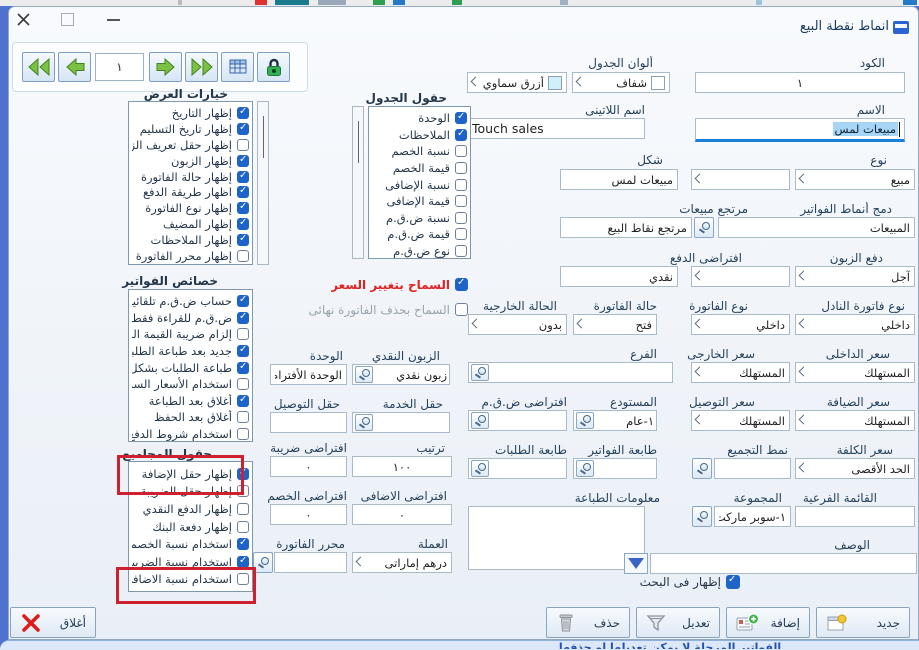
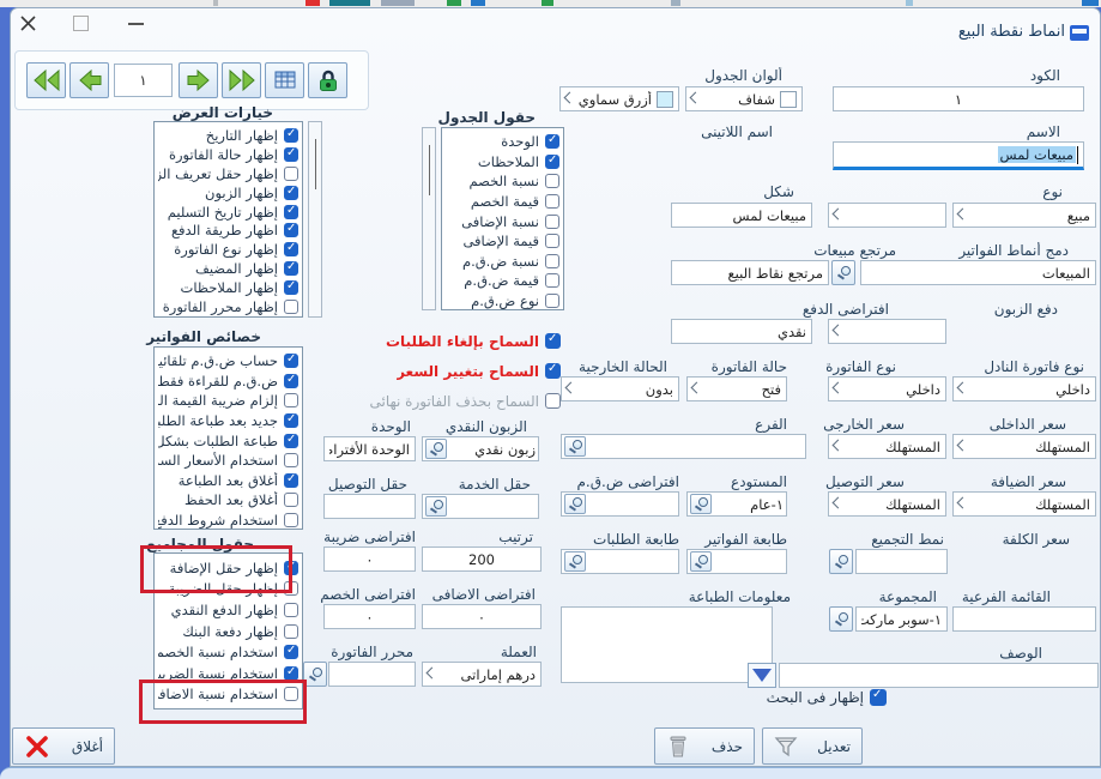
  انماط نقطة البيع
  ١
  الكود
  ١
  ألوان الجدول
  شفاف
  أزرق سماوي
  الاسم
  مبيعات لمس
  اسم اللاتينى
- Touch sales
  نوع
  مبيع
  شكل
  مبيعات لمس
  دمج أنماط الفواتير
  المبيعات
  مرتجع مبيعات
  مرتجع نقاط البيع
  دفع الزبون
- آجل
  افتراضى الدفع
  نقدي
  نوع فاتورة النادل
  داخلي
  نوع الفاتورة
  داخلي
  حالة الفاتورة
  فتح
  الحالة الخارجية
  بدون
  سعر الداخلى
  المستهلك
  سعر الخارجى
  المستهلك
  الفرع
  سعر الضيافة
  المستهلك
  سعر التوصيل
  المستهلك
  المستودع
  ١-عام
  افتراضى ض.ق.م
  سعر الكلفة
- الحد الأقصى
  نمط التجميع
  طابعة الفواتير
  طابعة الطلبات
  القائمة الفرعية
  المجموعة
  ١-سوبر ماركت
  معلومات الطباعة
  الوصف
  إظهار فى البحث
  حقول الجدول
  الوحدة
  الملاحظات
  نسبة الخصم
  قيمة الخصم
  نسبة الإضافى
  قيمة الإضافى
  نسبة ض.ق.م
  قيمة ض.ق.م
  نوع ض.ق.م
+ السماح بإلغاء الطلبات
  السماح بتغيير السعر
  السماح بحذف الفاتورة نهائى
  الزبون النقدي
  زبون نقدي
  الوحدة
  الوحدة الأفترا
  حقل الخدمة
  حقل التوصيل
  ترتيب
- ١٠٠
+ 200
  افتراضى ضريبة
  ٠
  افتراضى الاضافى
  ٠
  افتراضى الخصم
  ٠
  العملة
  درهم إماراتى
  محرر الفاتورة
  خيارات العرض
  إظهار التاريخ
- إظهار تاريخ التسليم
+ إظهار حالة الفاتورة
  إظهار حقل تعريف الز
  إظهار الزبون
- إظهار حالة الفاتورة
+ إظهار تاريخ التسليم
  اظهار طريقة الدفع
  إظهار نوع الفاتورة
  إظهار المضيف
  إظهار الملاحظات
  إظهار محرر الفاتورة
  خصائص الفواتير
  حساب ض.ق.م تلقائي
  ض.ق.م للقراءة فقط
  إلزام ضريبة القيمة ال
  جديد بعد طباعة الطلب
  استخدام الأسعار الس
  أغلاق بعد الطباعة
  أغلاق بعد الحفظ
  استخدام شروط الدفع
  حقول المجاميع
  إظهار حقل الإضافة
  إظهار حقل الضريبة
  إظهار الدفع النقدي
  إظهار دفعة البنك
  استخدام نسبة الخصم
  استخدام نسبة الضريب
  استخدام نسبة الاضاف
- جديد
- إضافة
  تعديل
  حذف
  أغلاق
- الفواتير المرحلة لا يمكن تعديلها او حذفها
